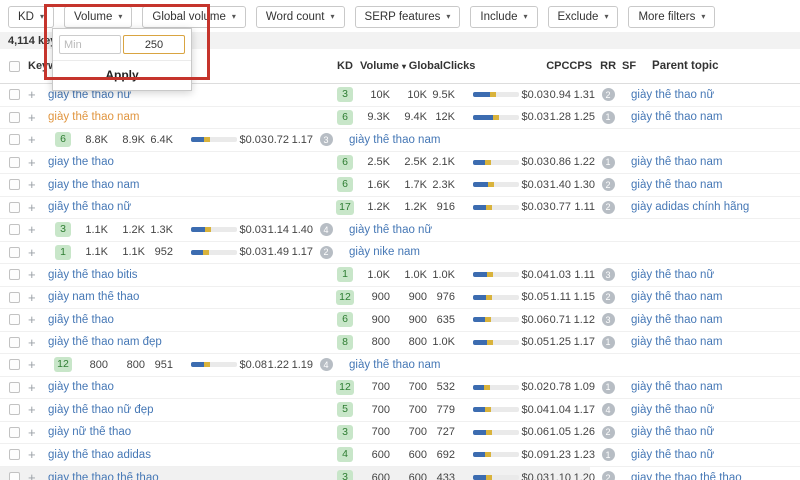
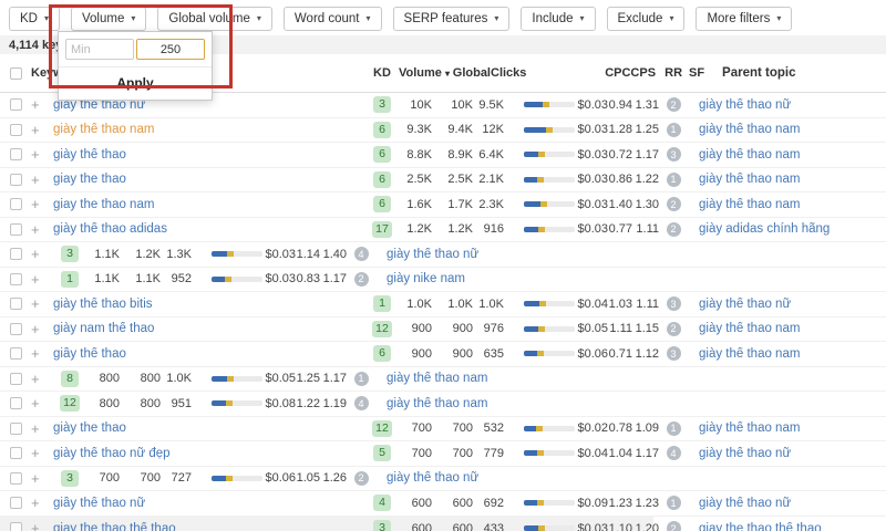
  KD
  ▾
  Volume
  ▾
  Global volume
  ▾
  Word count
  ▾
  SERP features
  ▾
  Include
  ▾
  Exclude
  ▾
  More filters
  ▾
  KD
  Volume ▾
  Global
  Clicks
  CPC
  CPS
  RR
  SF
  Parent topic
  +
  giày thể thao nữ
  3
  10K
  10K
  9.5K
  $0.03
  0.94
  1.31
  2
  giày thể thao nữ
  +
  giày thể thao nam
  6
  9.3K
  9.4K
  12K
  $0.03
  1.28
  1.25
  1
  giày thể thao nam
  +
+ giày thể thao
  6
  8.8K
  8.9K
  6.4K
  $0.03
  0.72
  1.17
  3
  giày thể thao nam
  +
  giay the thao
  6
  2.5K
  2.5K
  2.1K
  $0.03
  0.86
  1.22
  1
  giày thể thao nam
  +
  giay the thao nam
  6
  1.6K
  1.7K
  2.3K
  $0.03
  1.40
  1.30
  2
  giày thể thao nam
  +
- giầy thể thao nữ
+ giày thể thao adidas
  17
  1.2K
  1.2K
  916
  $0.03
  0.77
  1.11
  2
  giày adidas chính hãng
  +
  3
  1.1K
  1.2K
  1.3K
  $0.03
  1.14
  1.40
  4
  giày thể thao nữ
  +
  1
  1.1K
  1.1K
  952
  $0.03
- 1.49
+ 0.83
  1.17
  2
  giày nike nam
  +
  giày thể thao bitis
  1
  1.0K
  1.0K
  1.0K
  $0.04
  1.03
  1.11
  3
  giày thể thao nữ
  +
  giày nam thể thao
  12
  900
  900
  976
  $0.05
  1.11
  1.15
  2
  giày thể thao nam
  +
  giầy thể thao
  6
  900
  900
  635
  $0.06
  0.71
  1.12
  3
  giày thể thao nam
  +
- giày thể thao nam đẹp
  8
  800
  800
  1.0K
  $0.05
  1.25
  1.17
  1
  giày thể thao nam
  +
  12
  800
  800
  951
  $0.08
  1.22
  1.19
  4
  giày thể thao nam
  +
  giày the thao
  12
  700
  700
  532
  $0.02
  0.78
  1.09
  1
  giày thể thao nam
  +
  giày thể thao nữ đẹp
  5
  700
  700
  779
  $0.04
  1.04
  1.17
  4
  giày thể thao nữ
  +
- giày nữ thể thao
  3
  700
  700
  727
  $0.06
  1.05
  1.26
  2
  giày thể thao nữ
  +
- giày thể thao adidas
+ giầy thể thao nữ
  4
  600
  600
  692
  $0.09
  1.23
  1.23
  1
  giày thể thao nữ
  +
  giay the thao thể thao
  3
  600
  600
  433
  $0.03
  1.10
  1.20
  2
  giay the thao thể thao
  Min
  250
  Apply
